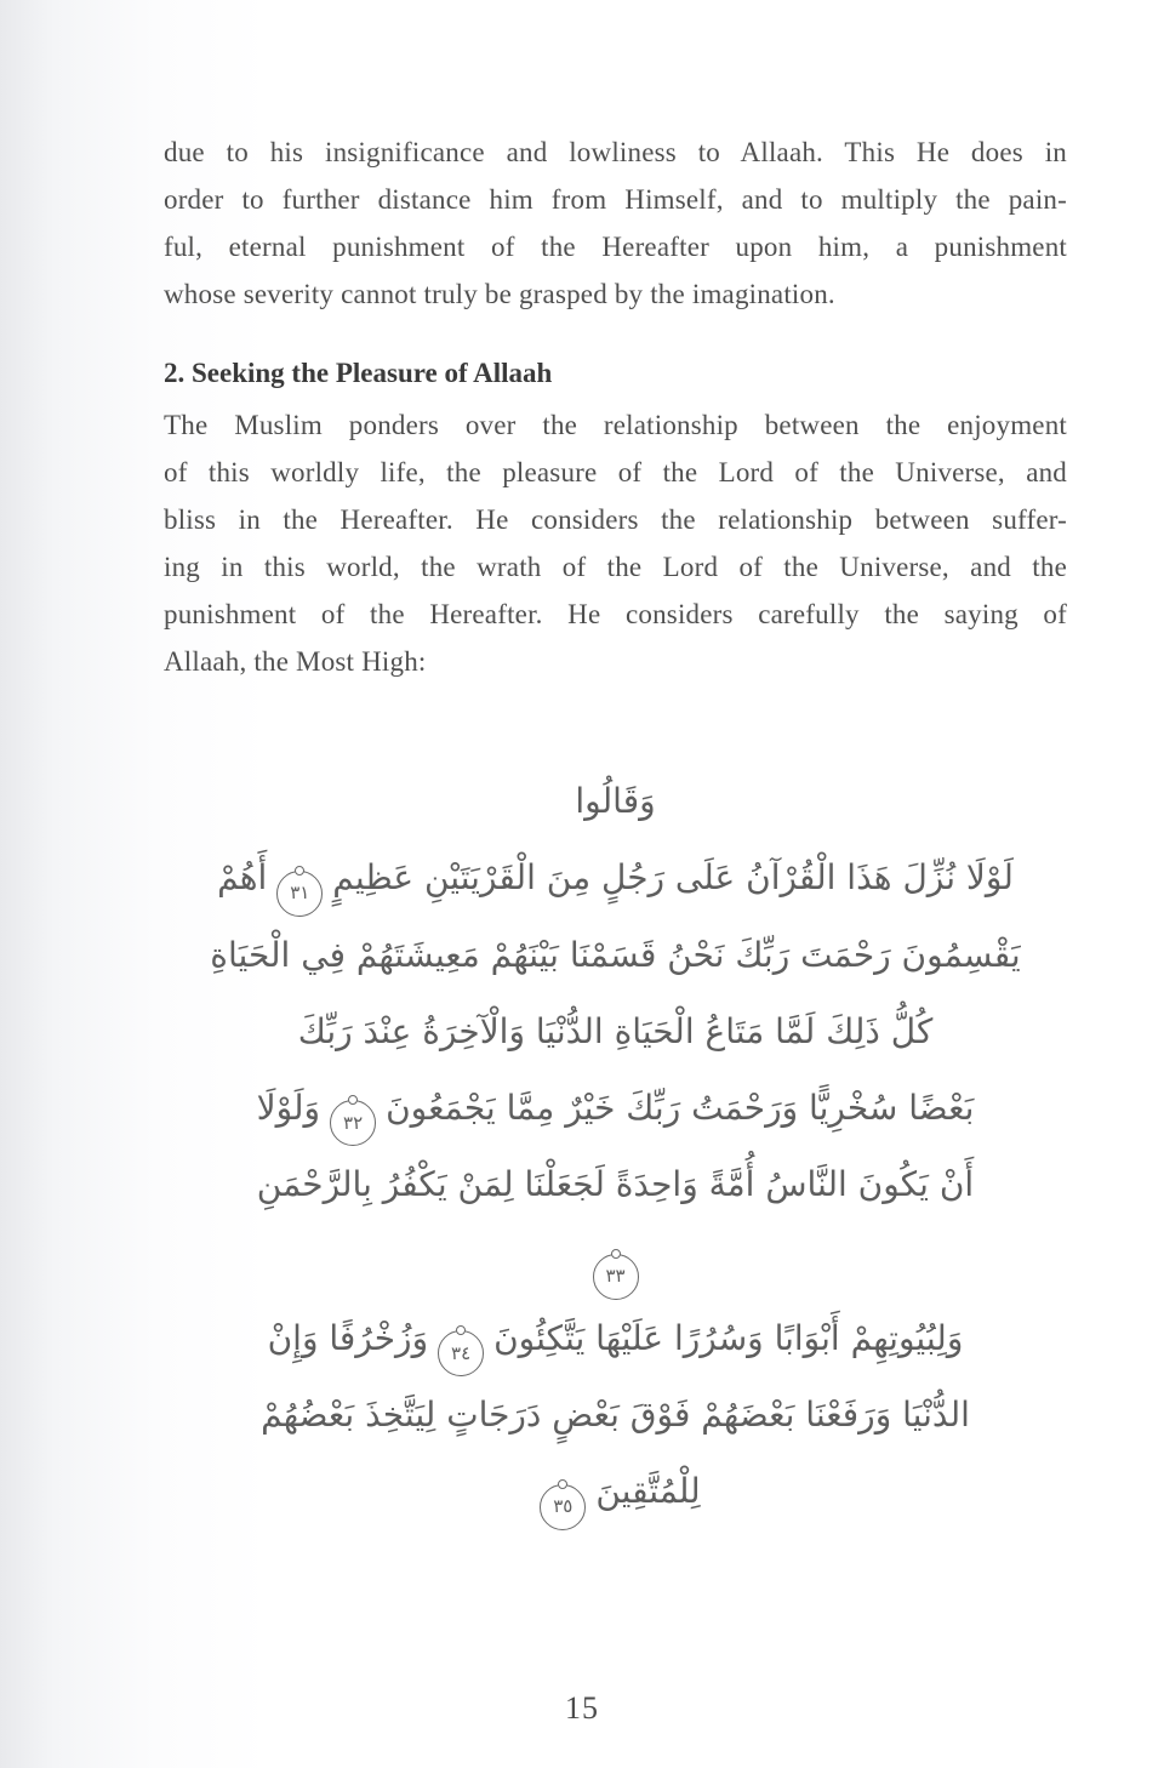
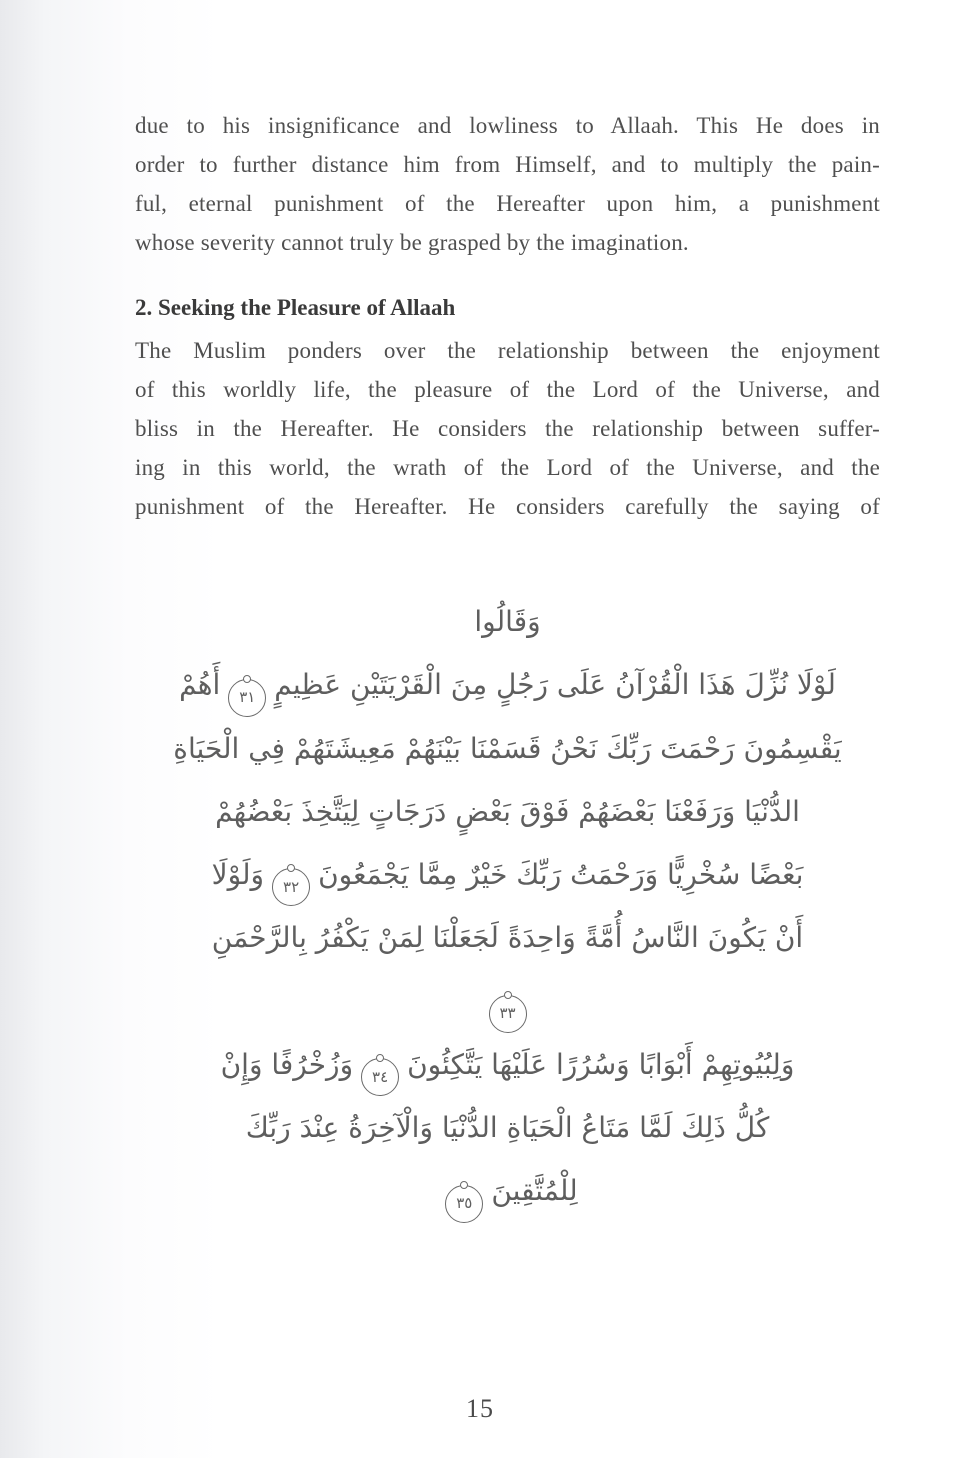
  due to his insignificance and lowliness to Allaah. This He does in
  order to further distance him from Himself, and to multiply the pain-
  ful, eternal punishment of the Hereafter upon him, a punishment
  whose severity cannot truly be grasped by the imagination.
  2. Seeking the Pleasure of Allaah
  The Muslim ponders over the relationship between the enjoyment
  of this worldly life, the pleasure of the Lord of the Universe, and
  bliss in the Hereafter. He considers the relationship between suffer-
  ing in this world, the wrath of the Lord of the Universe, and the
  punishment of the Hereafter. He considers carefully the saying of
- Allaah, the Most High:
  وَقَالُوا
  لَوْلَا نُزِّلَ هَذَا الْقُرْآنُ عَلَى رَجُلٍ مِنَ الْقَرْيَتَيْنِ عَظِيمٍ
  ٣١
  أَهُمْ
  يَقْسِمُونَ رَحْمَتَ رَبِّكَ نَحْنُ قَسَمْنَا بَيْنَهُمْ مَعِيشَتَهُمْ فِي الْحَيَاةِ
- كُلُّ ذَلِكَ لَمَّا مَتَاعُ الْحَيَاةِ الدُّنْيَا وَالْآخِرَةُ عِنْدَ رَبِّكَ
+ الدُّنْيَا وَرَفَعْنَا بَعْضَهُمْ فَوْقَ بَعْضٍ دَرَجَاتٍ لِيَتَّخِذَ بَعْضُهُمْ
  بَعْضًا سُخْرِيًّا وَرَحْمَتُ رَبِّكَ خَيْرٌ مِمَّا يَجْمَعُونَ
  ٣٢
  وَلَوْلَا
  أَنْ يَكُونَ النَّاسُ أُمَّةً وَاحِدَةً لَجَعَلْنَا لِمَنْ يَكْفُرُ بِالرَّحْمَنِ
  ٣٣
  وَلِبُيُوتِهِمْ أَبْوَابًا وَسُرُرًا عَلَيْهَا يَتَّكِئُونَ
  ٣٤
  وَزُخْرُفًا وَإِنْ
- الدُّنْيَا وَرَفَعْنَا بَعْضَهُمْ فَوْقَ بَعْضٍ دَرَجَاتٍ لِيَتَّخِذَ بَعْضُهُمْ
+ كُلُّ ذَلِكَ لَمَّا مَتَاعُ الْحَيَاةِ الدُّنْيَا وَالْآخِرَةُ عِنْدَ رَبِّكَ
  لِلْمُتَّقِينَ
  ٣٥
  15
